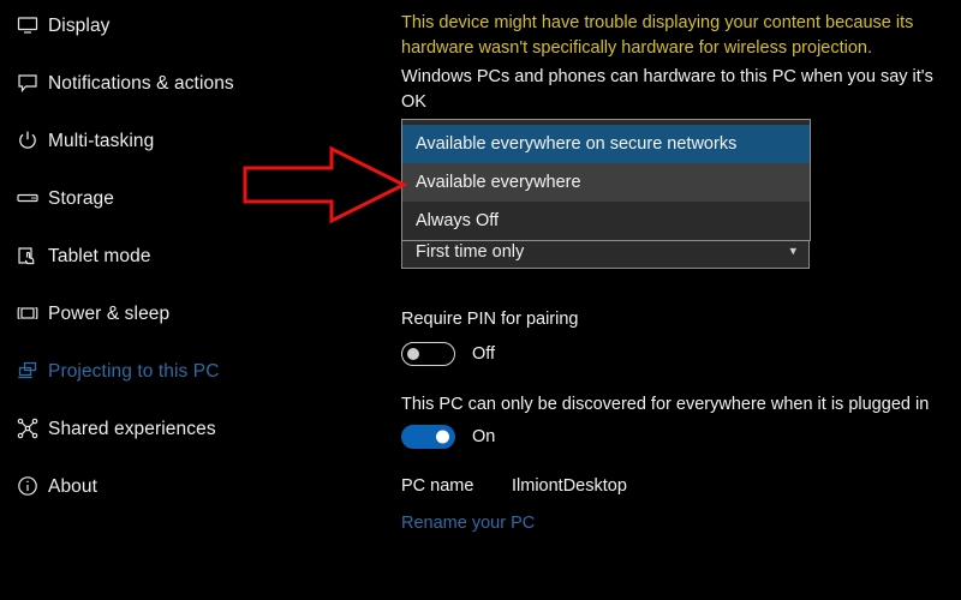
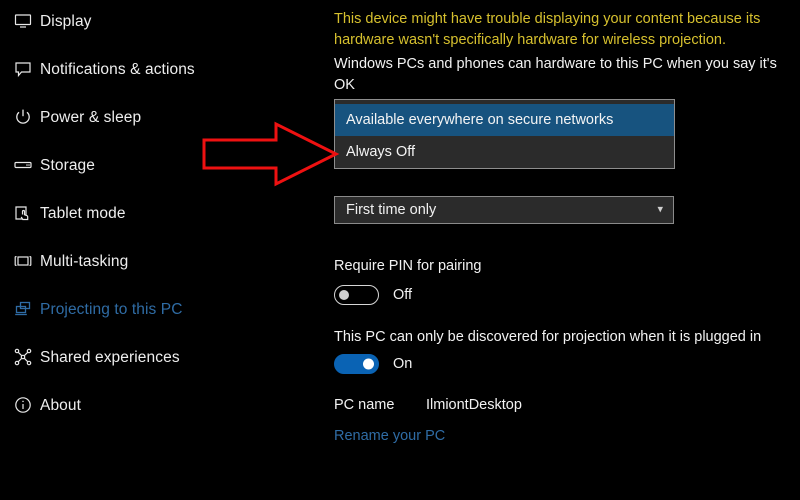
  Display
  Notifications & actions
- Multi-tasking
+ Power & sleep
  Storage
  Tablet mode
- Power & sleep
+ Multi-tasking
  Projecting to this PC
  Shared experiences
  About
  This device might have trouble displaying your content because its hardware wasn't specifically hardware for wireless projection.
  Windows PCs and phones can hardware to this PC when you say it's OK
  First time only
  ▾
  Available everywhere on secure networks
- Available everywhere
  Always Off
  Require PIN for pairing
  Off
- This PC can only be discovered for everywhere when it is plugged in
+ This PC can only be discovered for projection when it is plugged in
  On
  PC name
  IlmiontDesktop
  Rename your PC
